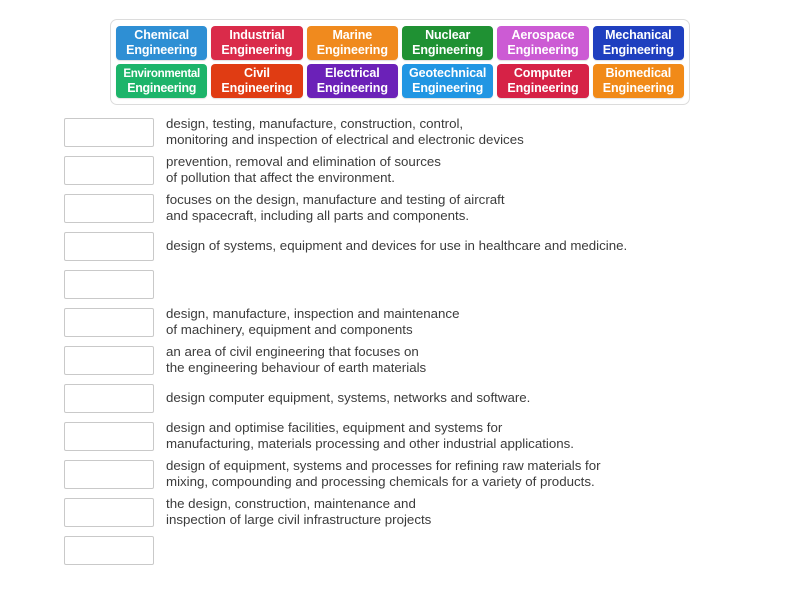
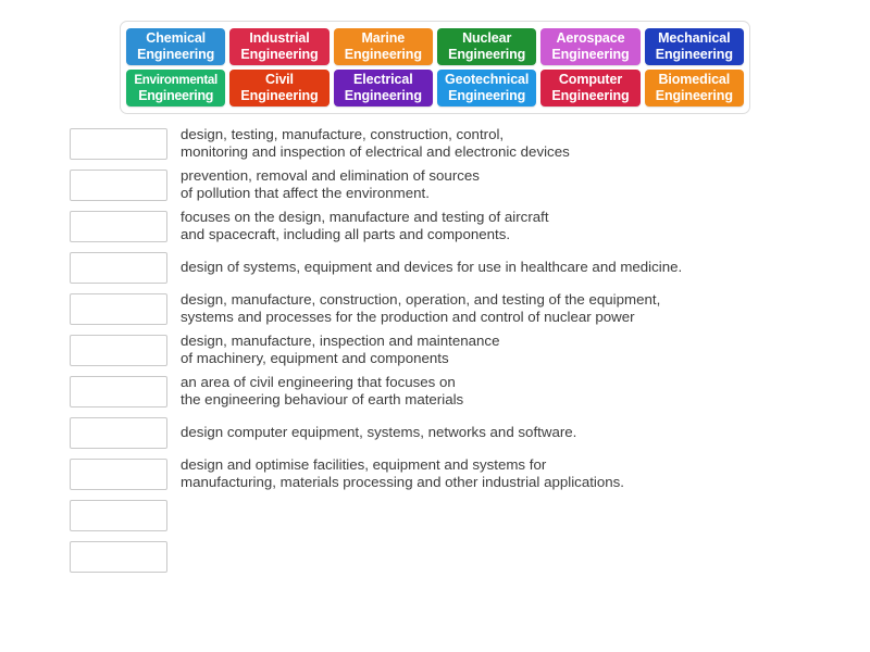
  Chemical
  Engineering
  Industrial
  Engineering
  Marine
  Engineering
  Nuclear
  Engineering
  Aerospace
  Engineering
  Mechanical
  Engineering
  Environmental
  Engineering
  Civil
  Engineering
  Electrical
  Engineering
  Geotechnical
  Engineering
  Computer
  Engineering
  Biomedical
  Engineering
  design, testing, manufacture, construction, control,
  monitoring and inspection of electrical and electronic devices
  prevention, removal and elimination of sources
  of pollution that affect the environment.
  focuses on the design, manufacture and testing of aircraft
  and spacecraft, including all parts and components.
  design of systems, equipment and devices for use in healthcare and medicine.
+ design, manufacture, construction, operation, and testing of the equipment,
+ systems and processes for the production and control of nuclear power
  design, manufacture, inspection and maintenance
  of machinery, equipment and components
  an area of civil engineering that focuses on
  the engineering behaviour of earth materials
  design computer equipment, systems, networks and software.
  design and optimise facilities, equipment and systems for
  manufacturing, materials processing and other industrial applications.
- design of equipment, systems and processes for refining raw materials for
- mixing, compounding and processing chemicals for a variety of products.
- the design, construction, maintenance and
- inspection of large civil infrastructure projects
